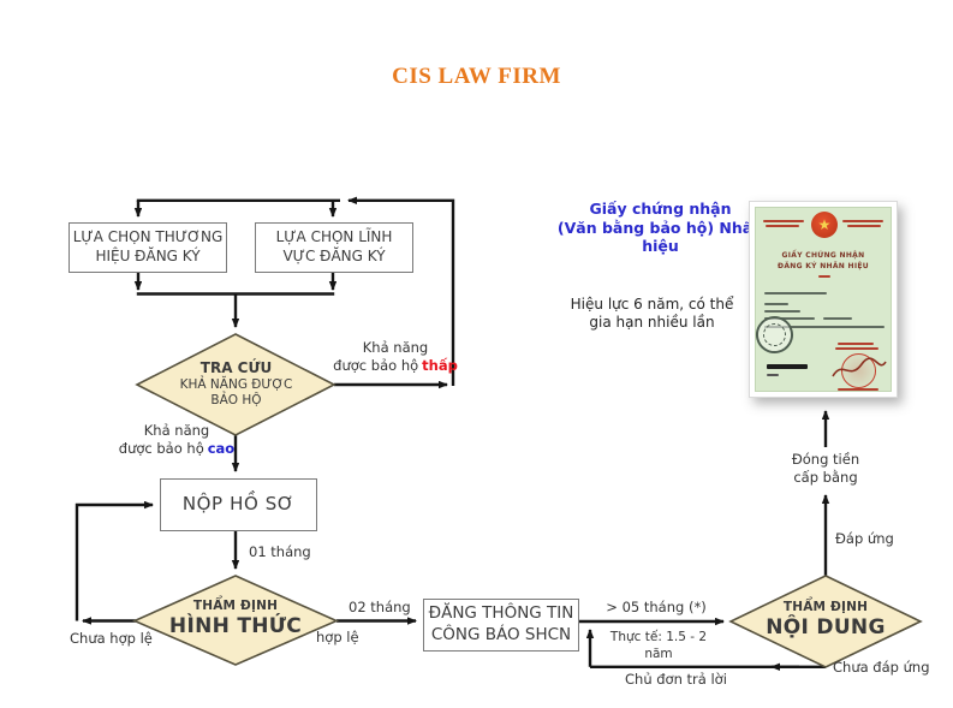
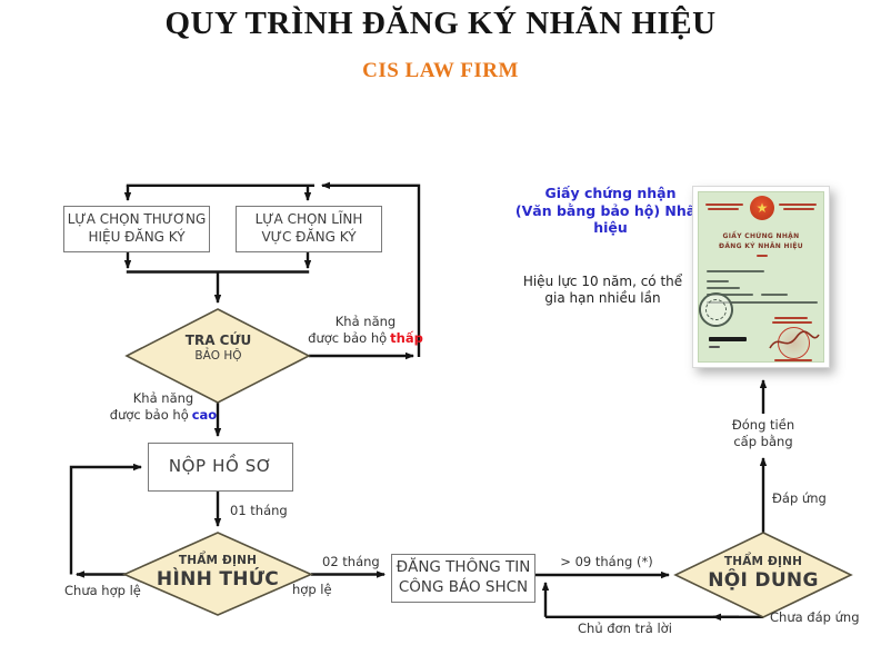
+ QUY TRÌNH ĐĂNG KÝ NHÃN HIỆU
  CIS LAW FIRM
  LỰA CHỌN THƯƠNG
  HIỆU ĐĂNG KÝ
  LỰA CHỌN LĨNH
  VỰC ĐĂNG KÝ
  NỘP HỒ SƠ
  ĐĂNG THÔNG TIN
  CÔNG BÁO SHCN
  TRA CỨU
- KHẢ NĂNG ĐƯỢC
  BẢO HỘ
  THẨM ĐỊNH
  HÌNH THỨC
  THẨM ĐỊNH
  NỘI DUNG
  Khả năng
  được bảo hộ thấp
  Khả năng
  được bảo hộ cao
  01 tháng
  Chưa hợp lệ
  02 tháng
  hợp lệ
- > 05 tháng (*)
+ > 09 tháng (*)
- Thực tế: 1.5 - 2 năm
  Chủ đơn trả lời
  Chưa đáp ứng
  Đáp ứng
  Đóng tiền
  cấp bằng
  Giấy chứng nhận
  (Văn bằng bảo hộ) Nhã hiệu
- Hiệu lực 6 năm, có thể
+ Hiệu lực 10 năm, có thể
  gia hạn nhiều lần
  ★
